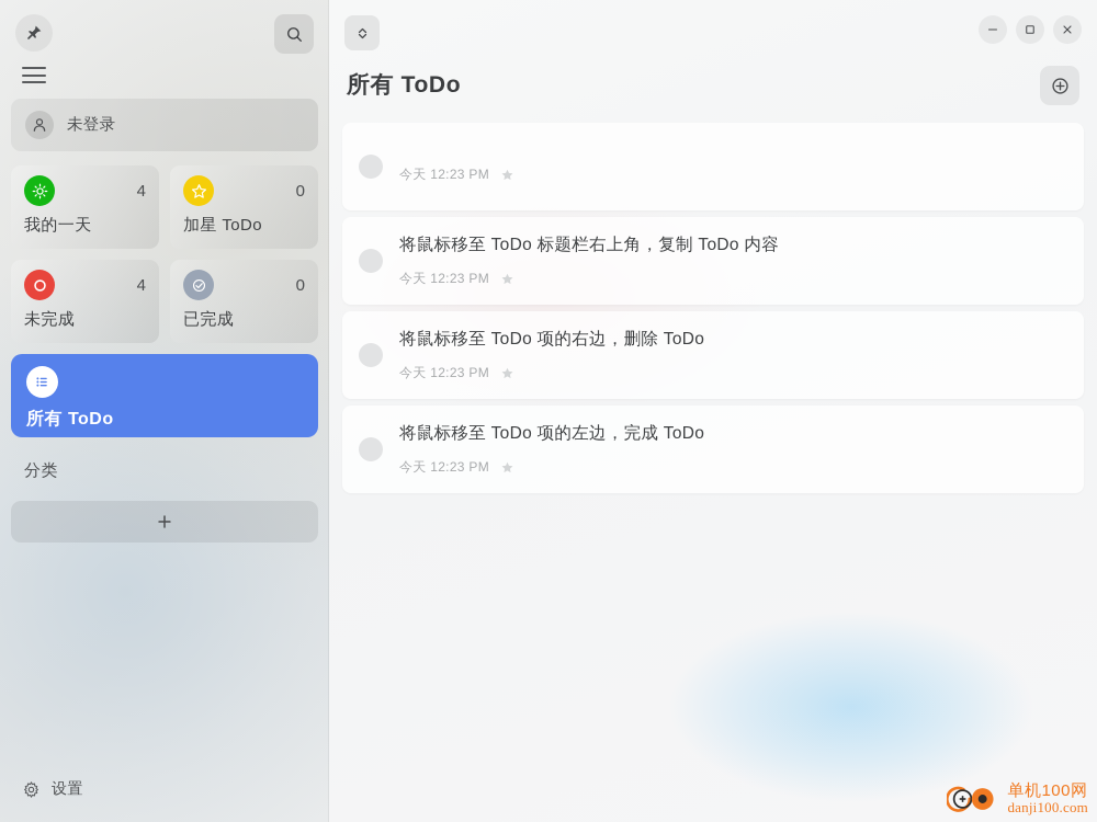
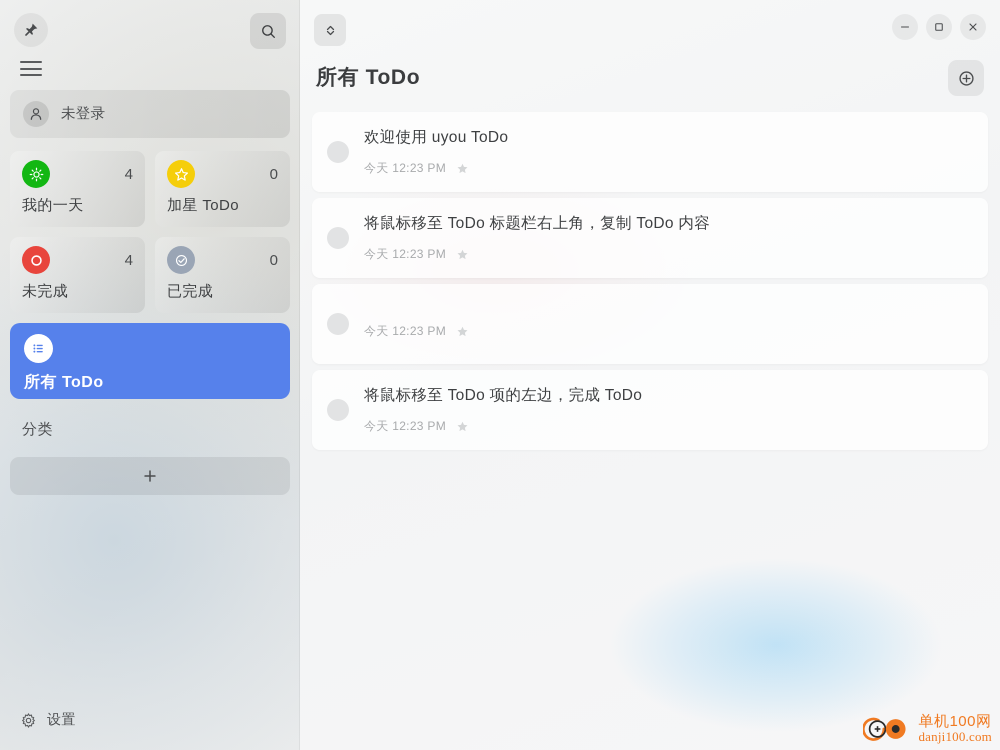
  未登录
  4
  我的一天
  0
  加星 ToDo
  4
  未完成
  0
  已完成
  所有 ToDo
  分类
  设置
  所有 ToDo
+ 欢迎使用 uyou ToDo
  今天 12:23 PM
  将鼠标移至 ToDo 标题栏右上角，复制 ToDo 内容
  今天 12:23 PM
- 将鼠标移至 ToDo 项的右边，删除 ToDo
  今天 12:23 PM
  将鼠标移至 ToDo 项的左边，完成 ToDo
  今天 12:23 PM
  单机100网
  danji100.com
